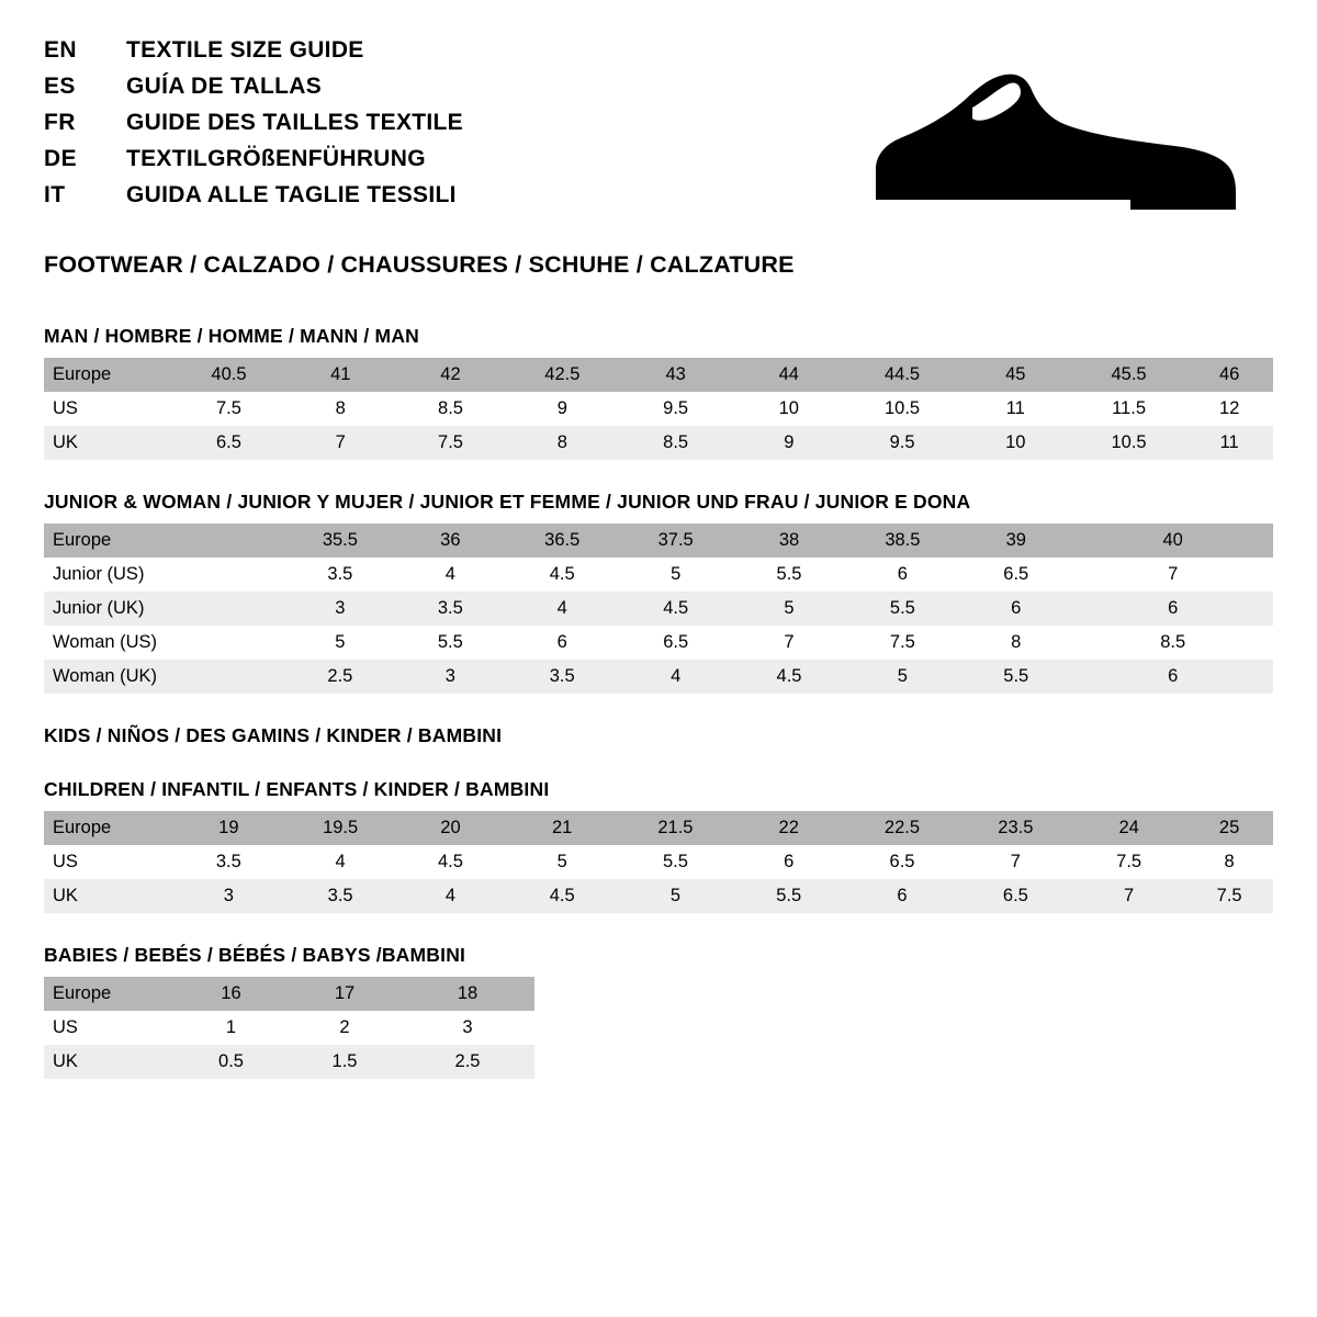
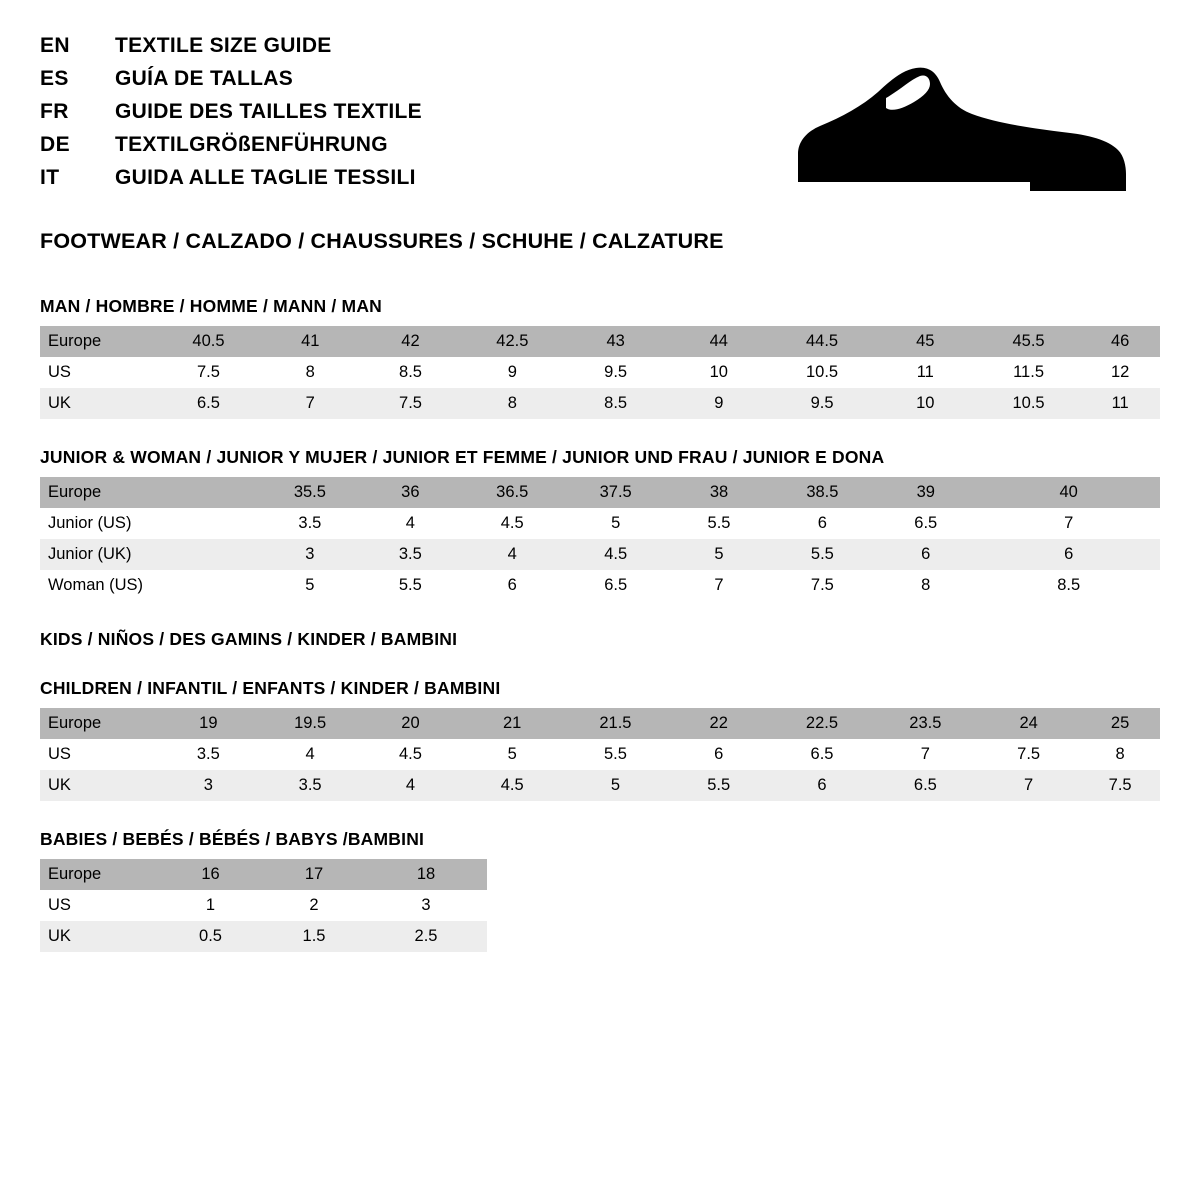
  EN
  TEXTILE SIZE GUIDE
  ES
  GUÍA DE TALLAS
  FR
  GUIDE DES TAILLES TEXTILE
  DE
  TEXTILGRÖßENFÜHRUNG
  IT
  GUIDA ALLE TAGLIE TESSILI
  FOOTWEAR / CALZADO / CHAUSSURES / SCHUHE / CALZATURE
  MAN / HOMBRE / HOMME / MANN / MAN
  Europe	40.5	41	42	42.5	43	44	44.5	45	45.5	46
  US	7.5	8	8.5	9	9.5	10	10.5	11	11.5	12
  UK	6.5	7	7.5	8	8.5	9	9.5	10	10.5	11
  JUNIOR & WOMAN / JUNIOR Y MUJER / JUNIOR ET FEMME / JUNIOR UND FRAU / JUNIOR E DONA
  Europe		35.5	36	36.5	37.5	38	38.5	39	40
  Junior (US)		3.5	4	4.5	5	5.5	6	6.5	7
  Junior (UK)		3	3.5	4	4.5	5	5.5	6	6
  Woman (US)		5	5.5	6	6.5	7	7.5	8	8.5
- Woman (UK)		2.5	3	3.5	4	4.5	5	5.5	6
  KIDS / NIÑOS / DES GAMINS / KINDER / BAMBINI
  CHILDREN / INFANTIL / ENFANTS / KINDER / BAMBINI
  Europe	19	19.5	20	21	21.5	22	22.5	23.5	24	25
  US	3.5	4	4.5	5	5.5	6	6.5	7	7.5	8
  UK	3	3.5	4	4.5	5	5.5	6	6.5	7	7.5
  BABIES / BEBÉS / BÉBÉS / BABYS /BAMBINI
  Europe	16	17	18
  US	1	2	3
  UK	0.5	1.5	2.5
